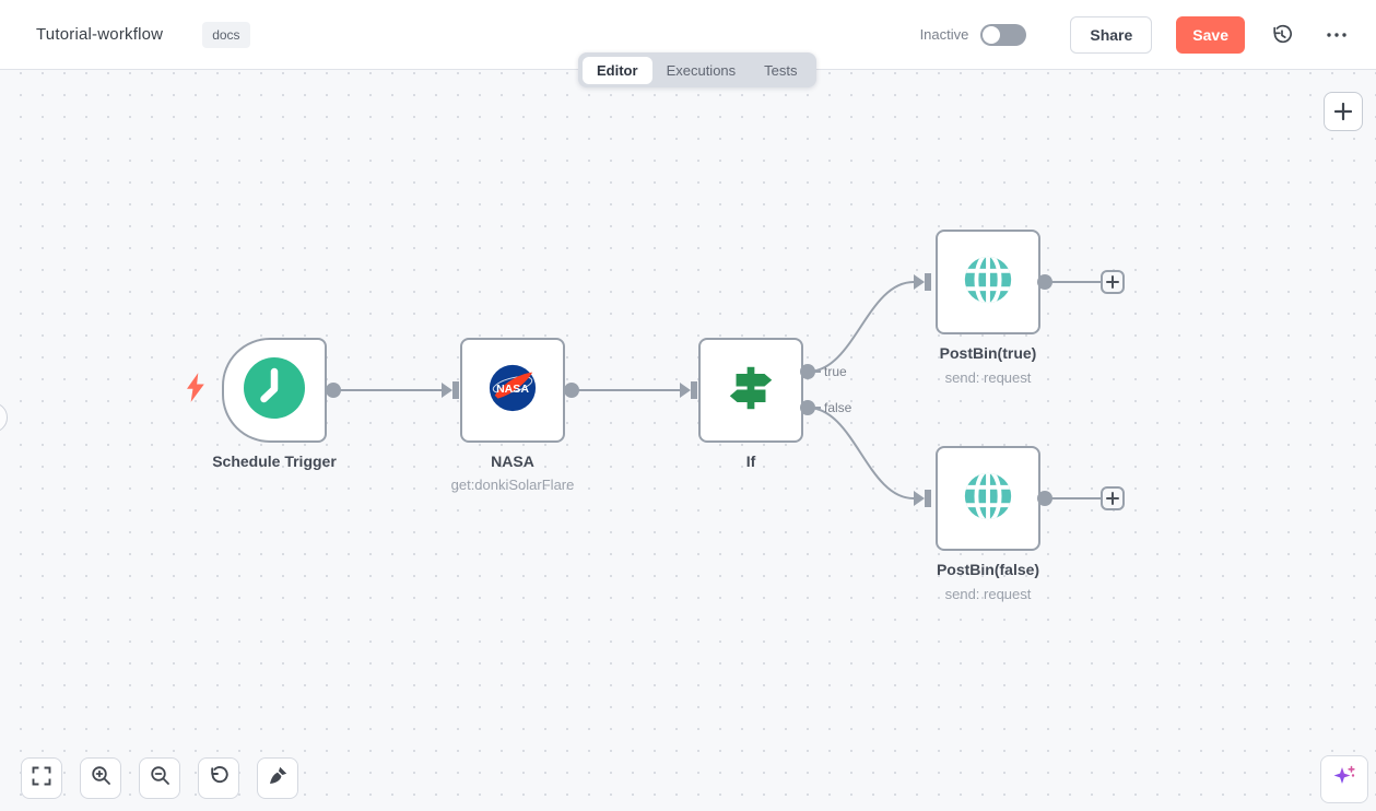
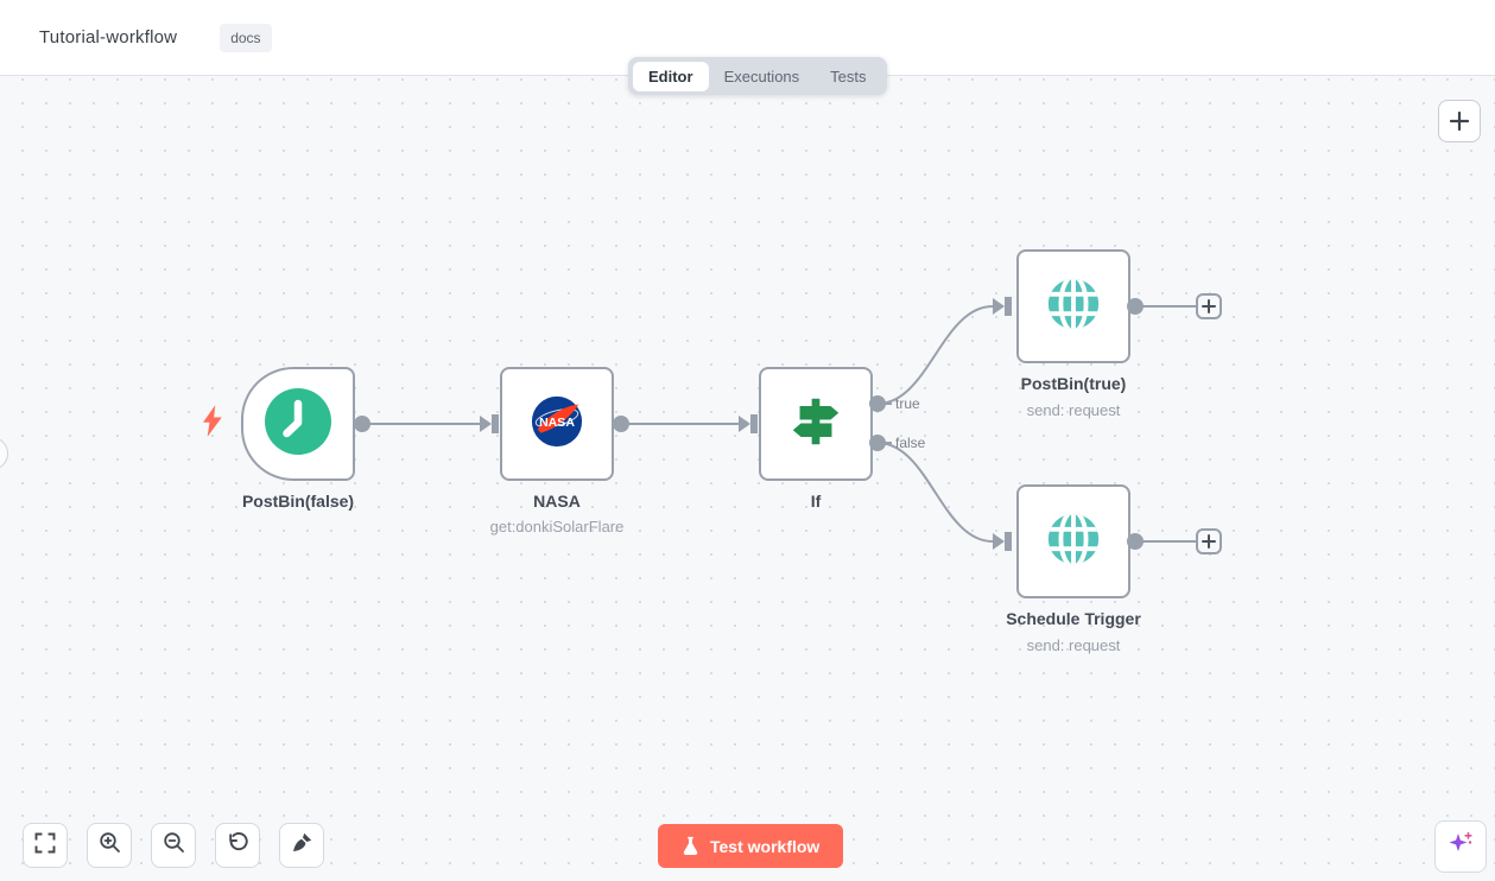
  Tutorial-workflow
  docs
- Inactive
- Share
- Save
  Editor
  Executions
  Tests
- Schedule Trigger
+ PostBin(false)
  NASA
  NASA
  get:donkiSolarFlare
  If
  true
  false
  PostBin(true)
  send: request
- PostBin(false)
+ Schedule Trigger
  send: request
+ Test workflow
